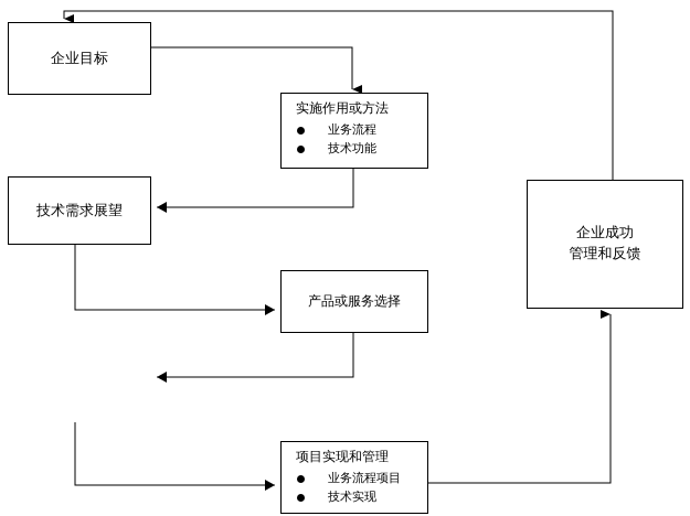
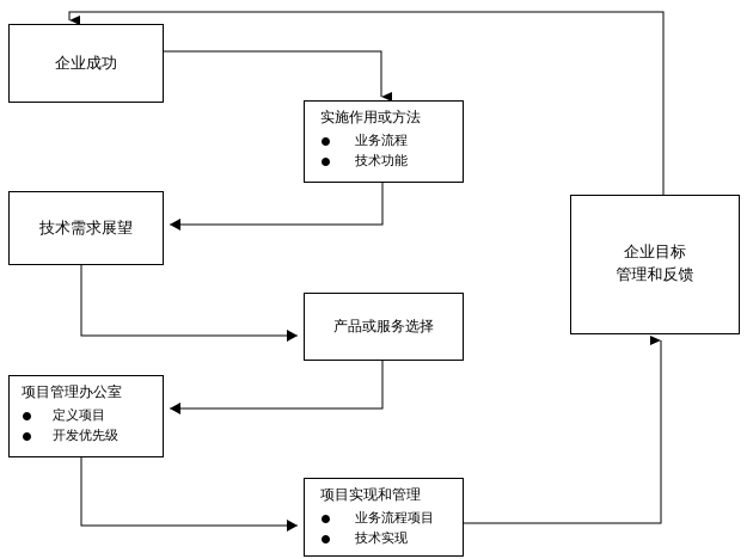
- 企业目标
+ 企业成功
  实施作用或方法
  业务流程
  技术功能
  技术需求展望
  产品或服务选择
+ 项目管理办公室
+ 定义项目
+ 开发优先级
  项目实现和管理
  业务流程项目
  技术实现
- 企业成功
+ 企业目标
  管理和反馈
